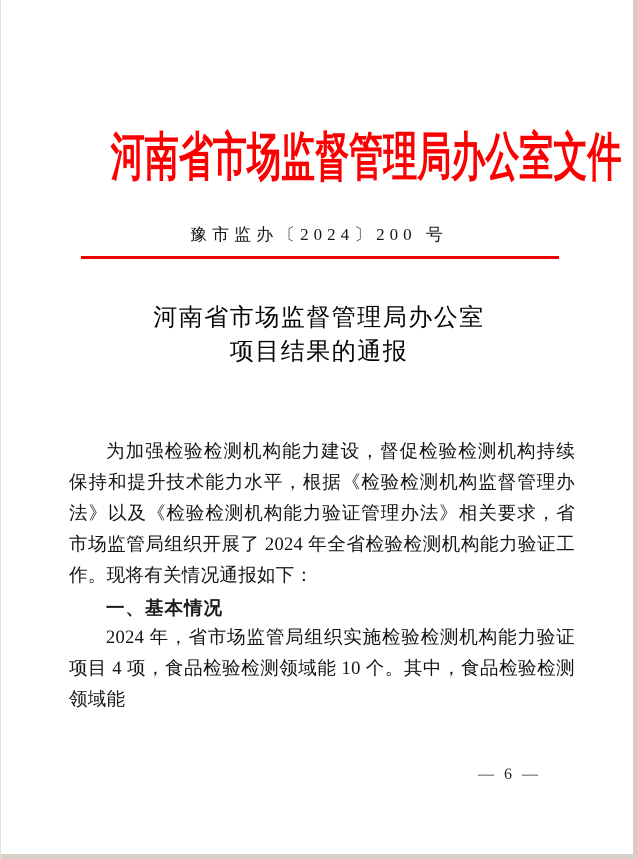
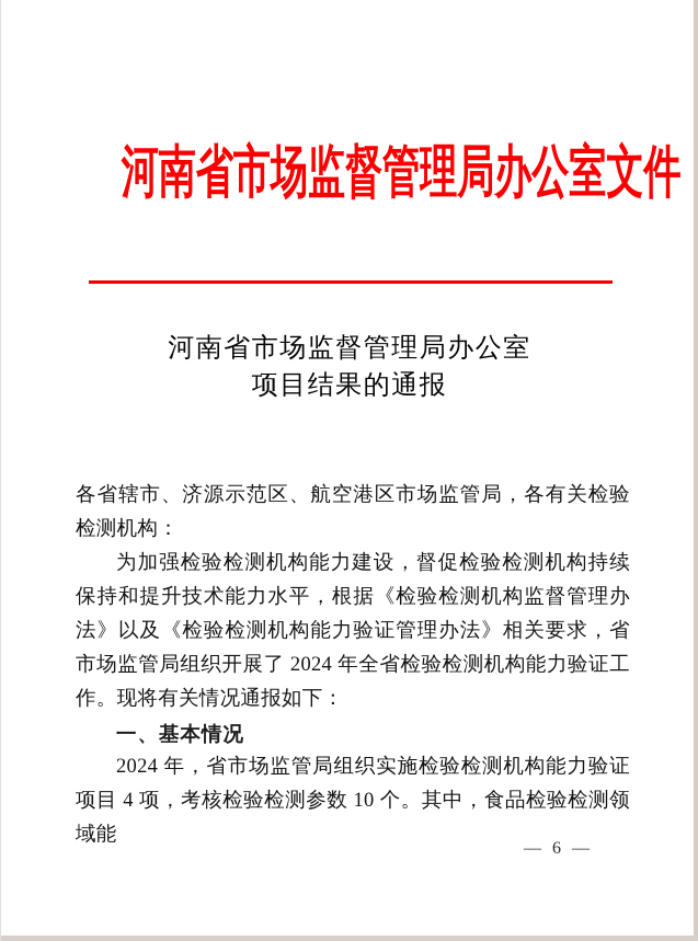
  河南省市场监督管理局办公室文件
- 豫市监办〔2024〕200 号
  河南省市场监督管理局办公室
  项目结果的通报
+ 各省辖市、济源示范区、航空港区市场监管局，各有关检验检测机构：
  为加强检验检测机构能力建设，督促检验检测机构持续保持和提升技术能力水平，根据《检验检测机构监督管理办法》以及《检验检测机构能力验证管理办法》相关要求，省市场监管局组织开展了 2024 年全省检验检测机构能力验证工作。现将有关情况通报如下：
  一、基本情况
- 2024 年，省市场监管局组织实施检验检测机构能力验证项目 4 项，食品检验检测领域能 10 个。其中，食品检验检测领域能
+ 2024 年，省市场监管局组织实施检验检测机构能力验证项目 4 项，考核检验检测参数 10 个。其中，食品检验检测领域能
  — 6 —
